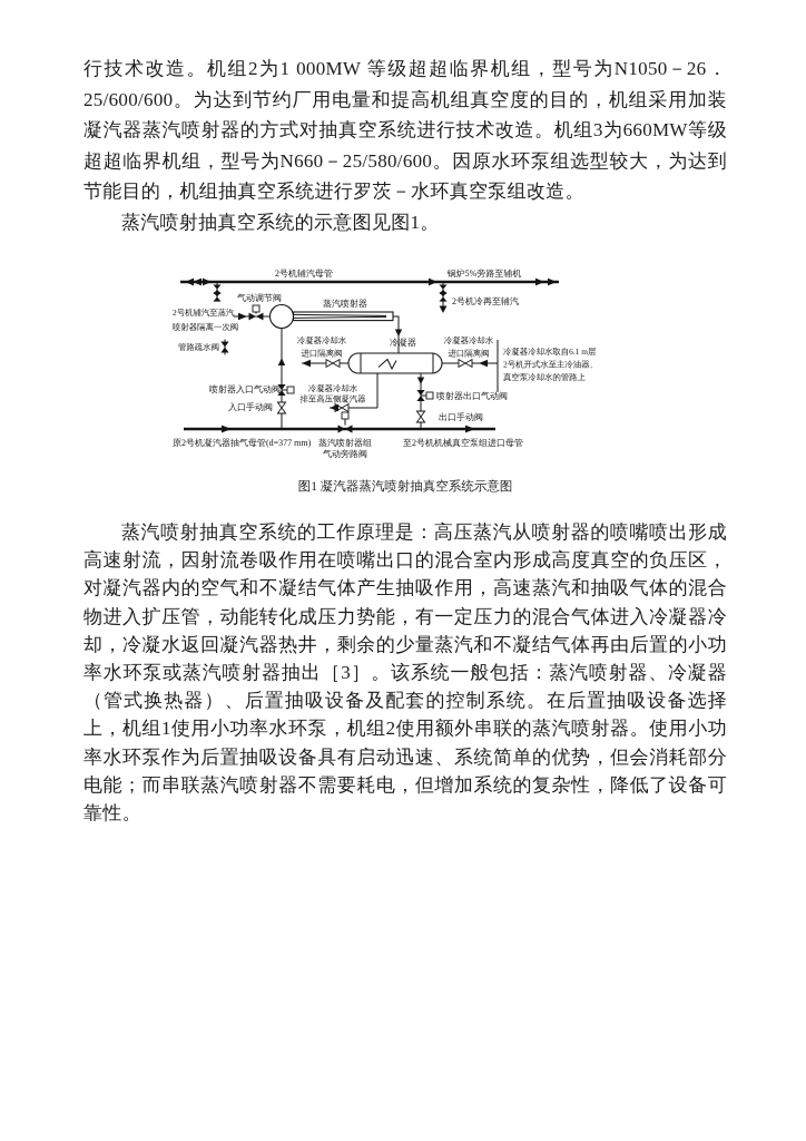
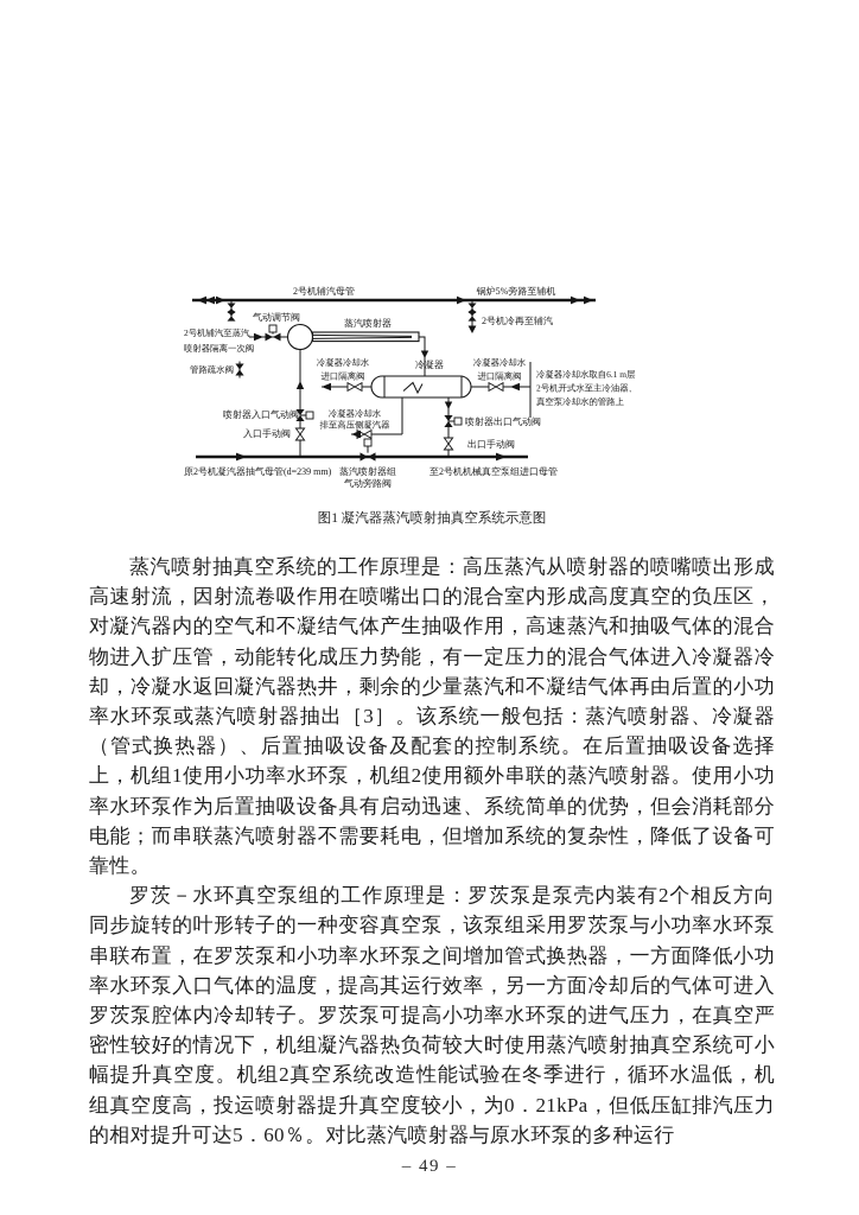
- 行技术改造。机组2为1 000MW 等级超超临界机组，型号为N1050－26．25/600/600。为达到节约厂用电量和提高机组真空度的目的，机组采用加装凝汽器蒸汽喷射器的方式对抽真空系统进行技术改造。机组3为660MW等级超超临界机组，型号为N660－25/580/600。因原水环泵组选型较大，为达到节能目的，机组抽真空系统进行罗茨－水环真空泵组改造。
- 蒸汽喷射抽真空系统的示意图见图1。
  2号机辅汽母管
  锅炉5%旁路至辅机
  2号机冷再至辅汽
  气动调节阀
  2号机辅汽至蒸汽
  喷射器隔离一次阀
  管路疏水阀
  蒸汽喷射器
  冷凝器
  冷凝器冷却水
  进口隔离阀
  冷凝器冷却水
  进口隔离阀
  冷凝器冷却水取自6.1 m层
  2号机开式水至主冷油器、
  真空泵冷却水的管路上
  冷凝器冷却水
  排至高压侧凝汽器
  喷射器出口气动阀
  出口手动阀
  喷射器入口气动阀
  入口手动阀
- 原2号机凝汽器抽气母管(d=377 mm)
+ 原2号机凝汽器抽气母管(d=239 mm)
  蒸汽喷射器组
  气动旁路阀
  至2号机机械真空泵组进口母管
  图1 凝汽器蒸汽喷射抽真空系统示意图
  蒸汽喷射抽真空系统的工作原理是：高压蒸汽从喷射器的喷嘴喷出形成高速射流，因射流卷吸作用在喷嘴出口的混合室内形成高度真空的负压区，对凝汽器内的空气和不凝结气体产生抽吸作用，高速蒸汽和抽吸气体的混合物进入扩压管，动能转化成压力势能，有一定压力的混合气体进入冷凝器冷却，冷凝水返回凝汽器热井，剩余的少量蒸汽和不凝结气体再由后置的小功率水环泵或蒸汽喷射器抽出［3］。该系统一般包括：蒸汽喷射器、冷凝器（管式换热器）、后置抽吸设备及配套的控制系统。在后置抽吸设备选择上，机组1使用小功率水环泵，机组2使用额外串联的蒸汽喷射器。使用小功率水环泵作为后置抽吸设备具有启动迅速、系统简单的优势，但会消耗部分电能；而串联蒸汽喷射器不需要耗电，但增加系统的复杂性，降低了设备可靠性。
+ 罗茨－水环真空泵组的工作原理是：罗茨泵是泵壳内装有2个相反方向同步旋转的叶形转子的一种变容真空泵，该泵组采用罗茨泵与小功率水环泵串联布置，在罗茨泵和小功率水环泵之间增加管式换热器，一方面降低小功率水环泵入口气体的温度，提高其运行效率，另一方面冷却后的气体可进入罗茨泵腔体内冷却转子。罗茨泵可提高小功率水环泵的进气压力，在真空严密性较好的情况下，机组凝汽器热负荷较大时使用蒸汽喷射抽真空系统可小幅提升真空度。机组2真空系统改造性能试验在冬季进行，循环水温低，机组真空度高，投运喷射器提升真空度较小，为0．21kPa，但低压缸排汽压力的相对提升可达5．60％。对比蒸汽喷射器与原水环泵的多种运行
+ – 49 –
